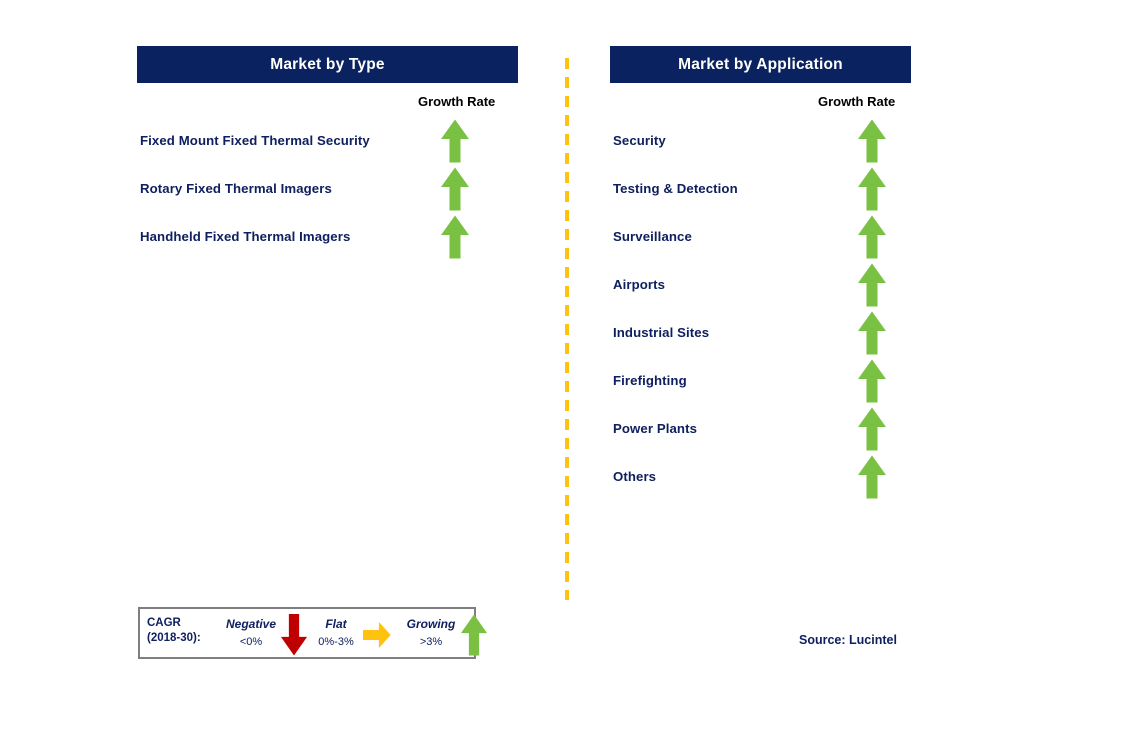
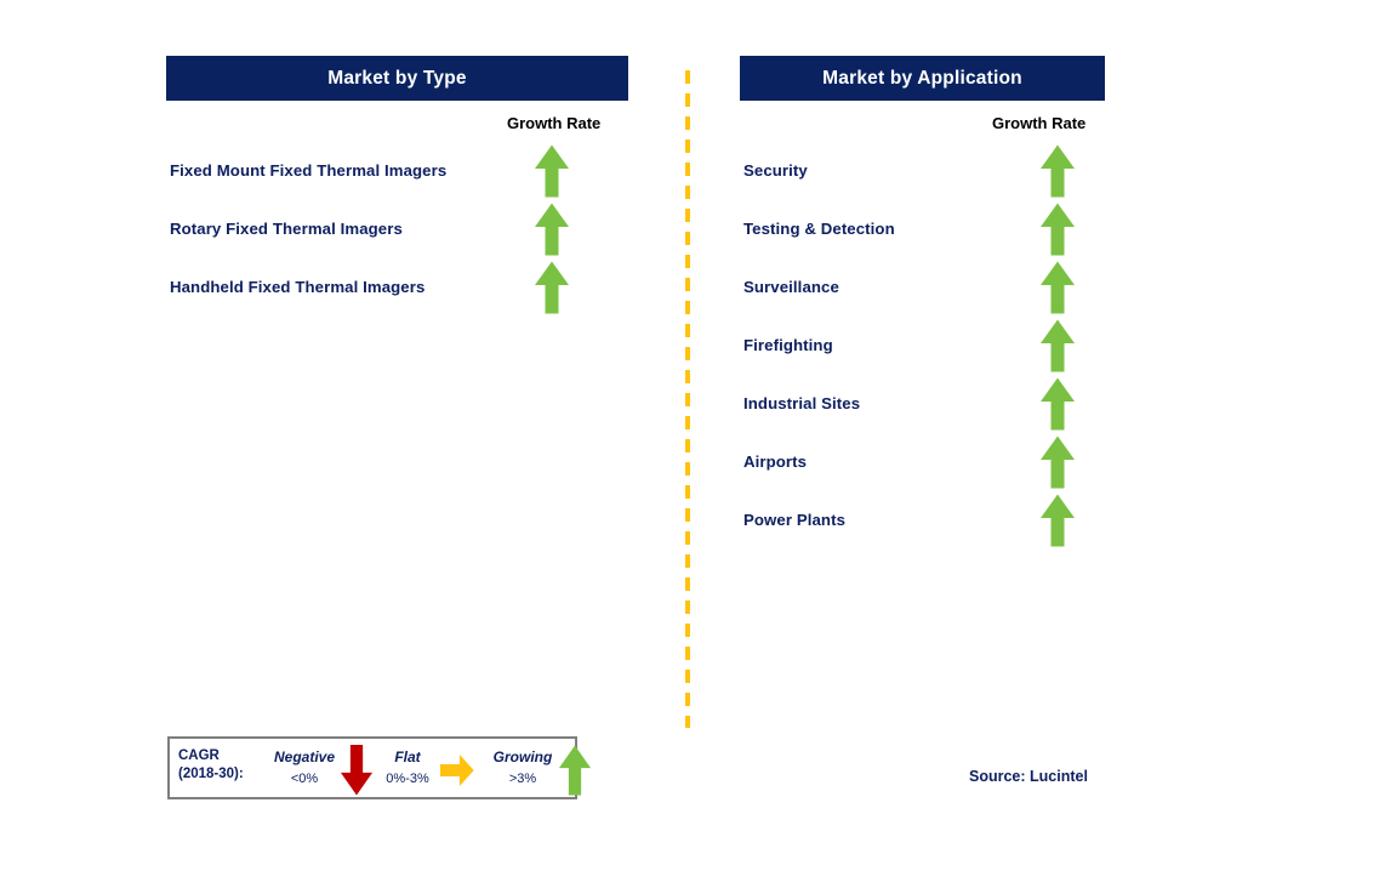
  Market by Type
  Growth Rate
- Fixed Mount Fixed Thermal Security
+ Fixed Mount Fixed Thermal Imagers
  Rotary Fixed Thermal Imagers
  Handheld Fixed Thermal Imagers
  Market by Application
  Growth Rate
  Security
  Testing & Detection
  Surveillance
- Airports
+ Firefighting
  Industrial Sites
- Firefighting
+ Airports
  Power Plants
- Others
  CAGR
  (2018-30):
  Negative
  <0%
  Flat
  0%-3%
  Growing
  >3%
  Source: Lucintel
